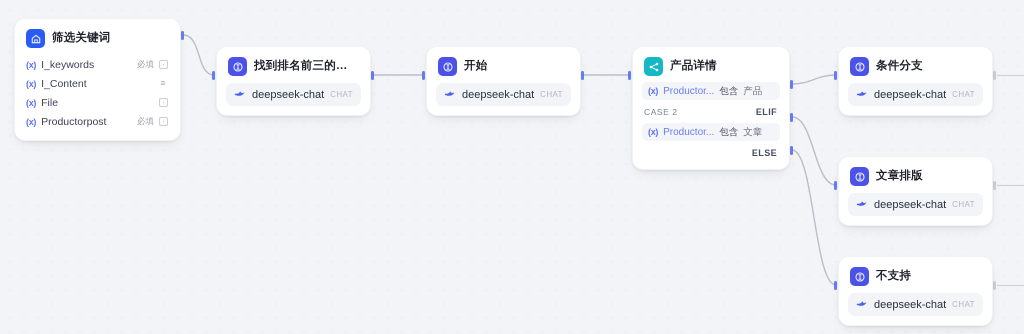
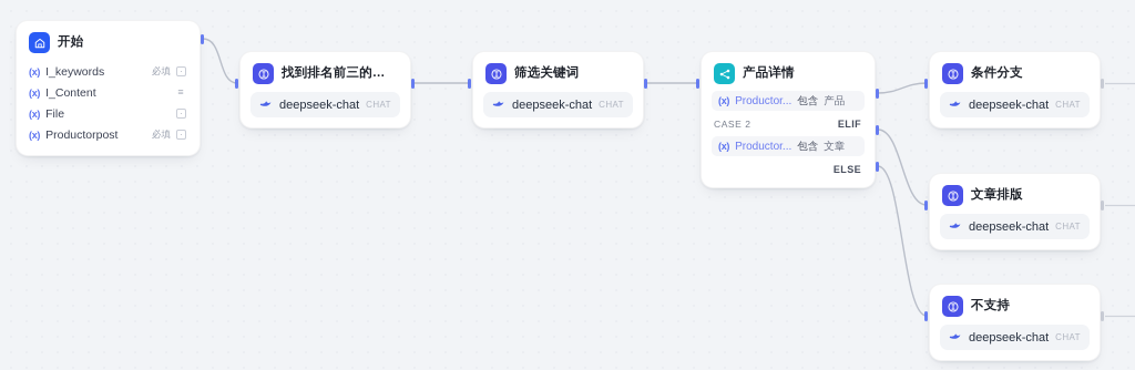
- 筛选关键词
+ 开始
  (x)
  I_keywords
  必填
  ·
  (x)
  I_Content
  ≡
  (x)
  File
  ·
  (x)
  Productorpost
  必填
  ·
  找到排名前三的链接
  deepseek-chat
  CHAT
- 开始
+ 筛选关键词
  deepseek-chat
  CHAT
  产品详情
  (x)
  Productor...
  包含
  产品
  CASE 2
  ELIF
  (x)
  Productor...
  包含
  文章
  ELSE
  条件分支
  deepseek-chat
  CHAT
  文章排版
  deepseek-chat
  CHAT
  不支持
  deepseek-chat
  CHAT
